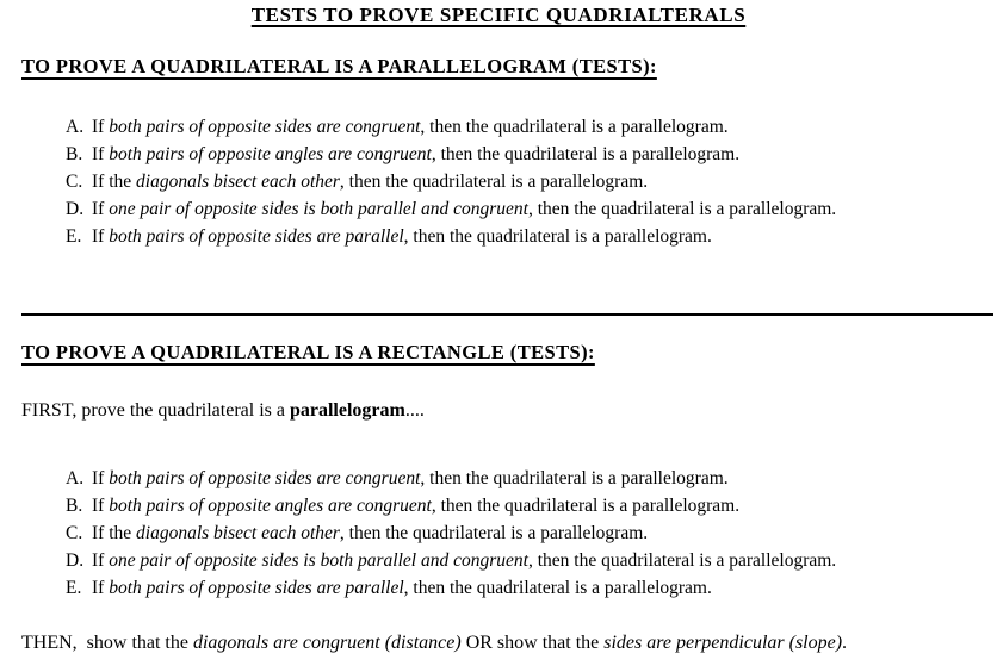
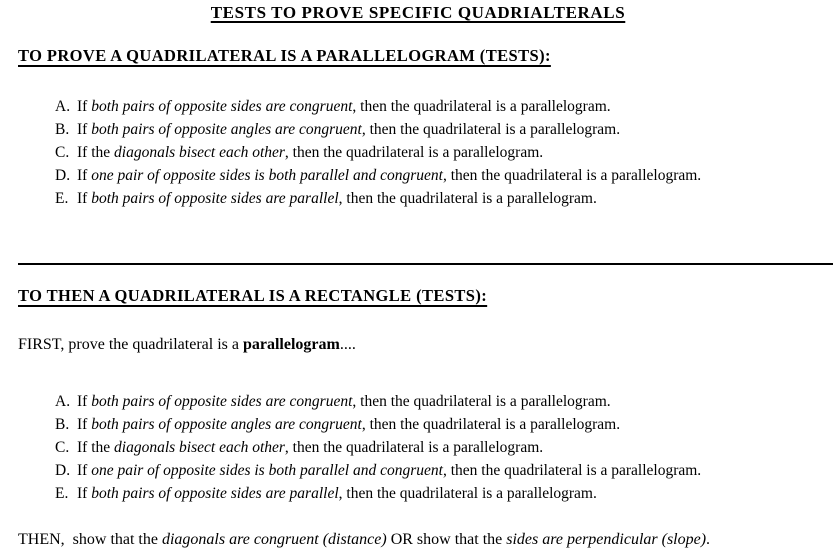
  TESTS TO PROVE SPECIFIC QUADRIALTERALS
  TO PROVE A QUADRILATERAL IS A PARALLELOGRAM (TESTS):
  A. If both pairs of opposite sides are congruent, then the quadrilateral is a parallelogram.
  B. If both pairs of opposite angles are congruent, then the quadrilateral is a parallelogram.
  C. If the diagonals bisect each other, then the quadrilateral is a parallelogram.
  D. If one pair of opposite sides is both parallel and congruent, then the quadrilateral is a parallelogram.
  E. If both pairs of opposite sides are parallel, then the quadrilateral is a parallelogram.
- TO PROVE A QUADRILATERAL IS A RECTANGLE (TESTS):
+ TO THEN A QUADRILATERAL IS A RECTANGLE (TESTS):
  FIRST, prove the quadrilateral is a parallelogram....
  A. If both pairs of opposite sides are congruent, then the quadrilateral is a parallelogram.
  B. If both pairs of opposite angles are congruent, then the quadrilateral is a parallelogram.
  C. If the diagonals bisect each other, then the quadrilateral is a parallelogram.
  D. If one pair of opposite sides is both parallel and congruent, then the quadrilateral is a parallelogram.
  E. If both pairs of opposite sides are parallel, then the quadrilateral is a parallelogram.
  THEN, show that the diagonals are congruent (distance) OR show that the sides are perpendicular (slope).
